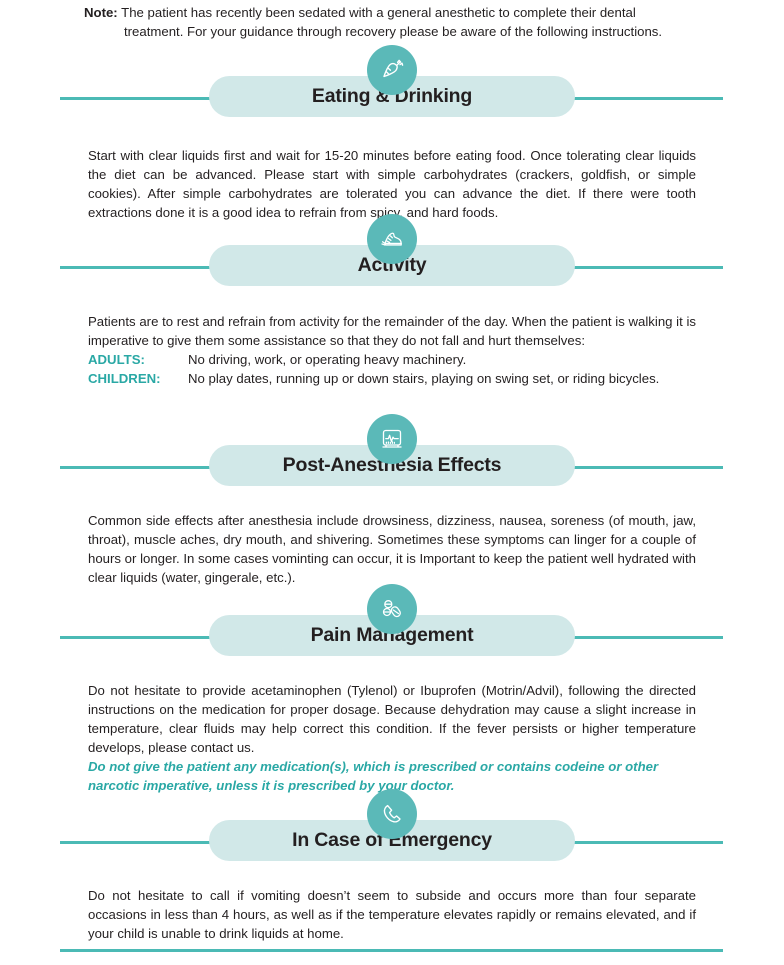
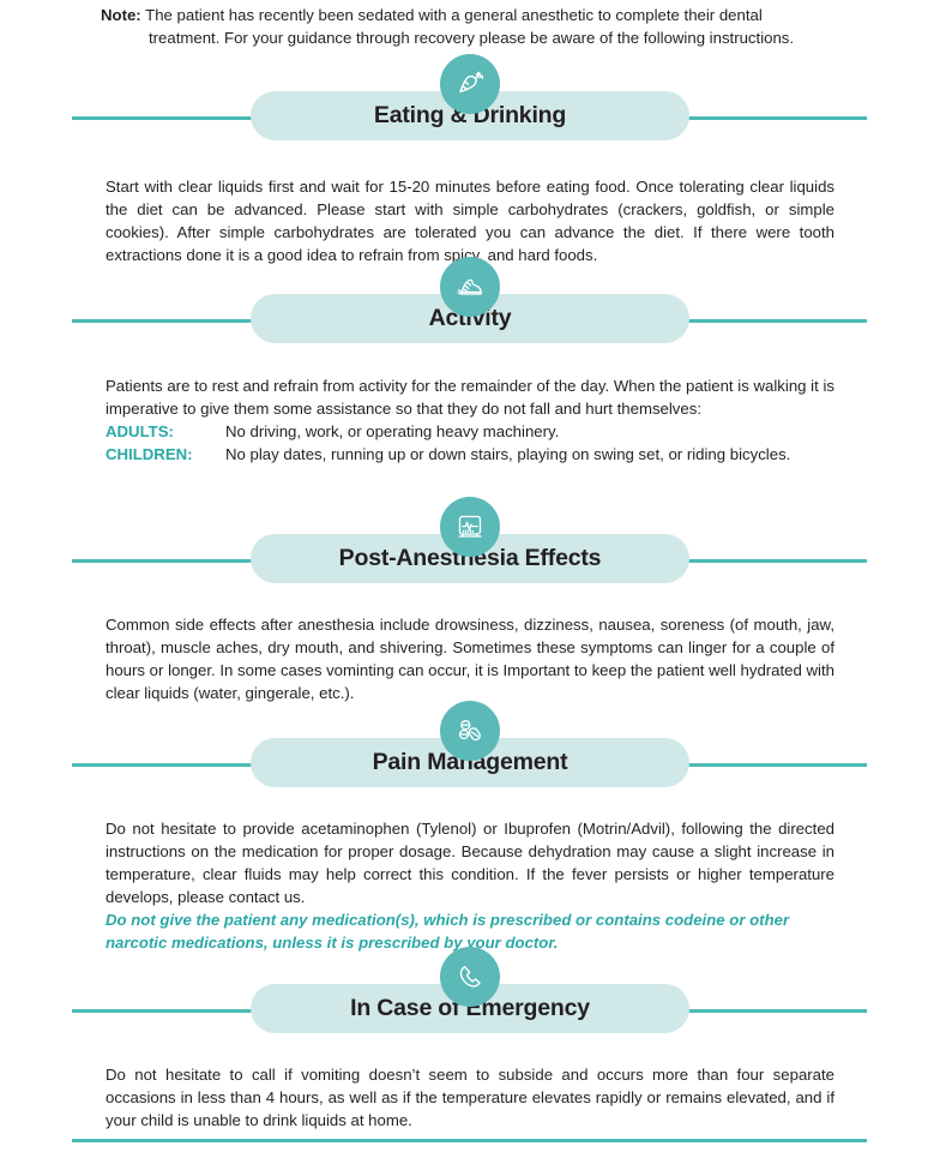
  Note: The patient has recently been sedated with a general anesthetic to complete their dental
  treatment. For your guidance through recovery please be aware of the following instructions.
  Eating & Drinking
  Start with clear liquids first and wait for 15-20 minutes before eating food. Once tolerating clear liquids the diet can be advanced. Please start with simple carbohydrates (crackers, goldfish, or simple cookies). After simple carbohydrates are tolerated you can advance the diet. If there were tooth extractions done it is a good idea to refrain from spicy, and hard foods.
  Activity
  Patients are to rest and refrain from activity for the remainder of the day. When the patient is walking it is imperative to give them some assistance so that they do not fall and hurt themselves:
  ADULTS:
  No driving, work, or operating heavy machinery.
  CHILDREN:
  No play dates, running up or down stairs, playing on swing set, or riding bicycles.
  Post-Anesthesia Effects
  Common side effects after anesthesia include drowsiness, dizziness, nausea, soreness (of mouth, jaw, throat), muscle aches, dry mouth, and shivering. Sometimes these symptoms can linger for a couple of hours or longer. In some cases vominting can occur, it is Important to keep the patient well hydrated with clear liquids (water, gingerale, etc.).
  Pain Management
  Do not hesitate to provide acetaminophen (Tylenol) or Ibuprofen (Motrin/Advil), following the directed instructions on the medication for proper dosage. Because dehydration may cause a slight increase in temperature, clear fluids may help correct this condition. If the fever persists or higher temperature develops, please contact us.
- Do not give the patient any medication(s), which is prescribed or contains codeine or other narcotic imperative, unless it is prescribed by your doctor.
+ Do not give the patient any medication(s), which is prescribed or contains codeine or other narcotic medications, unless it is prescribed by your doctor.
  In Case of Emergency
  Do not hesitate to call if vomiting doesn’t seem to subside and occurs more than four separate occasions in less than 4 hours, as well as if the temperature elevates rapidly or remains elevated, and if your child is unable to drink liquids at home.
